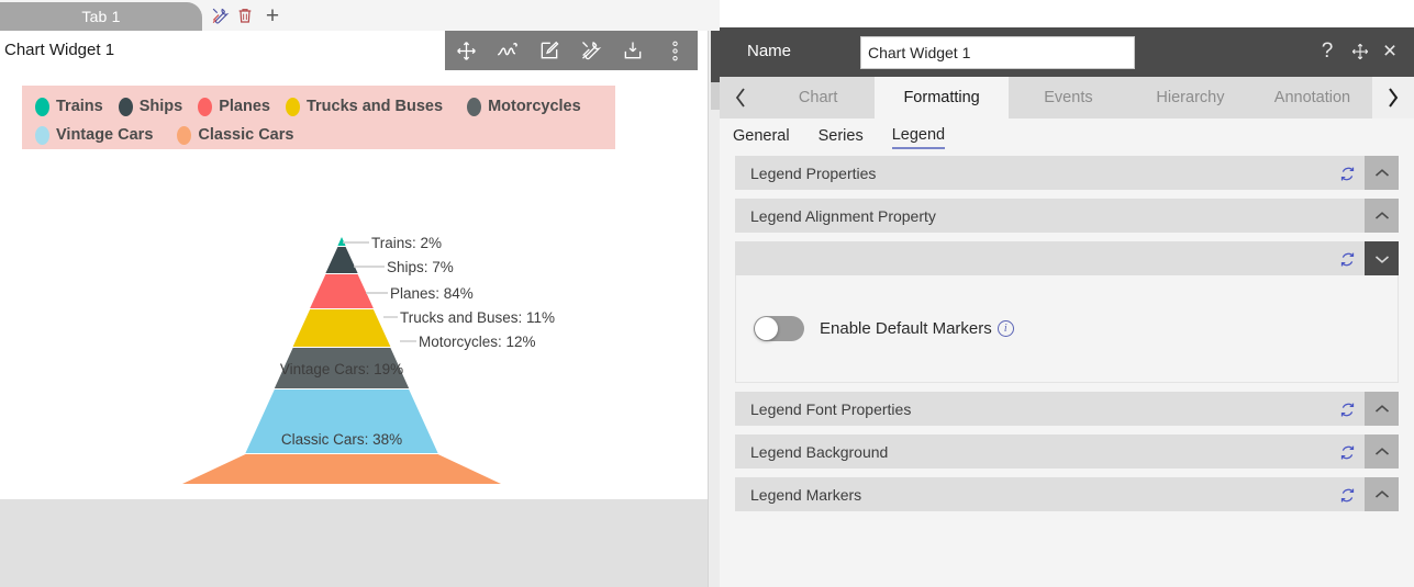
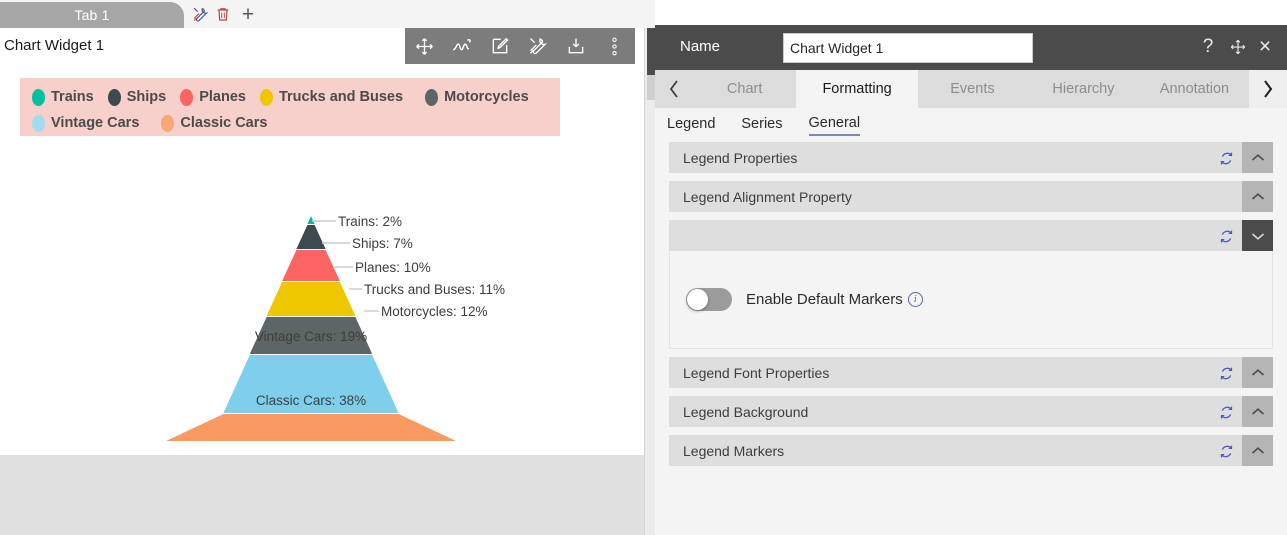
  Tab 1
  +
  Chart Widget 1
  Trains
  Ships
  Planes
  Trucks and Buses
  Motorcycles
  Vintage Cars
  Classic Cars
  Trains: 2%
  Ships: 7%
- Planes: 84%
+ Planes: 10%
  Trucks and Buses: 11%
  Motorcycles: 12%
  Vintage Cars: 19%
  Classic Cars: 38%
  Name
  Chart Widget 1
  ?
  ×
  Chart
  Formatting
  Events
  Hierarchy
  Annotation
- General
+ Legend
  Series
- Legend
+ General
  Legend Properties
  Legend Alignment Property
  Enable Default Markers
  i
  Legend Font Properties
  Legend Background
  Legend Markers
